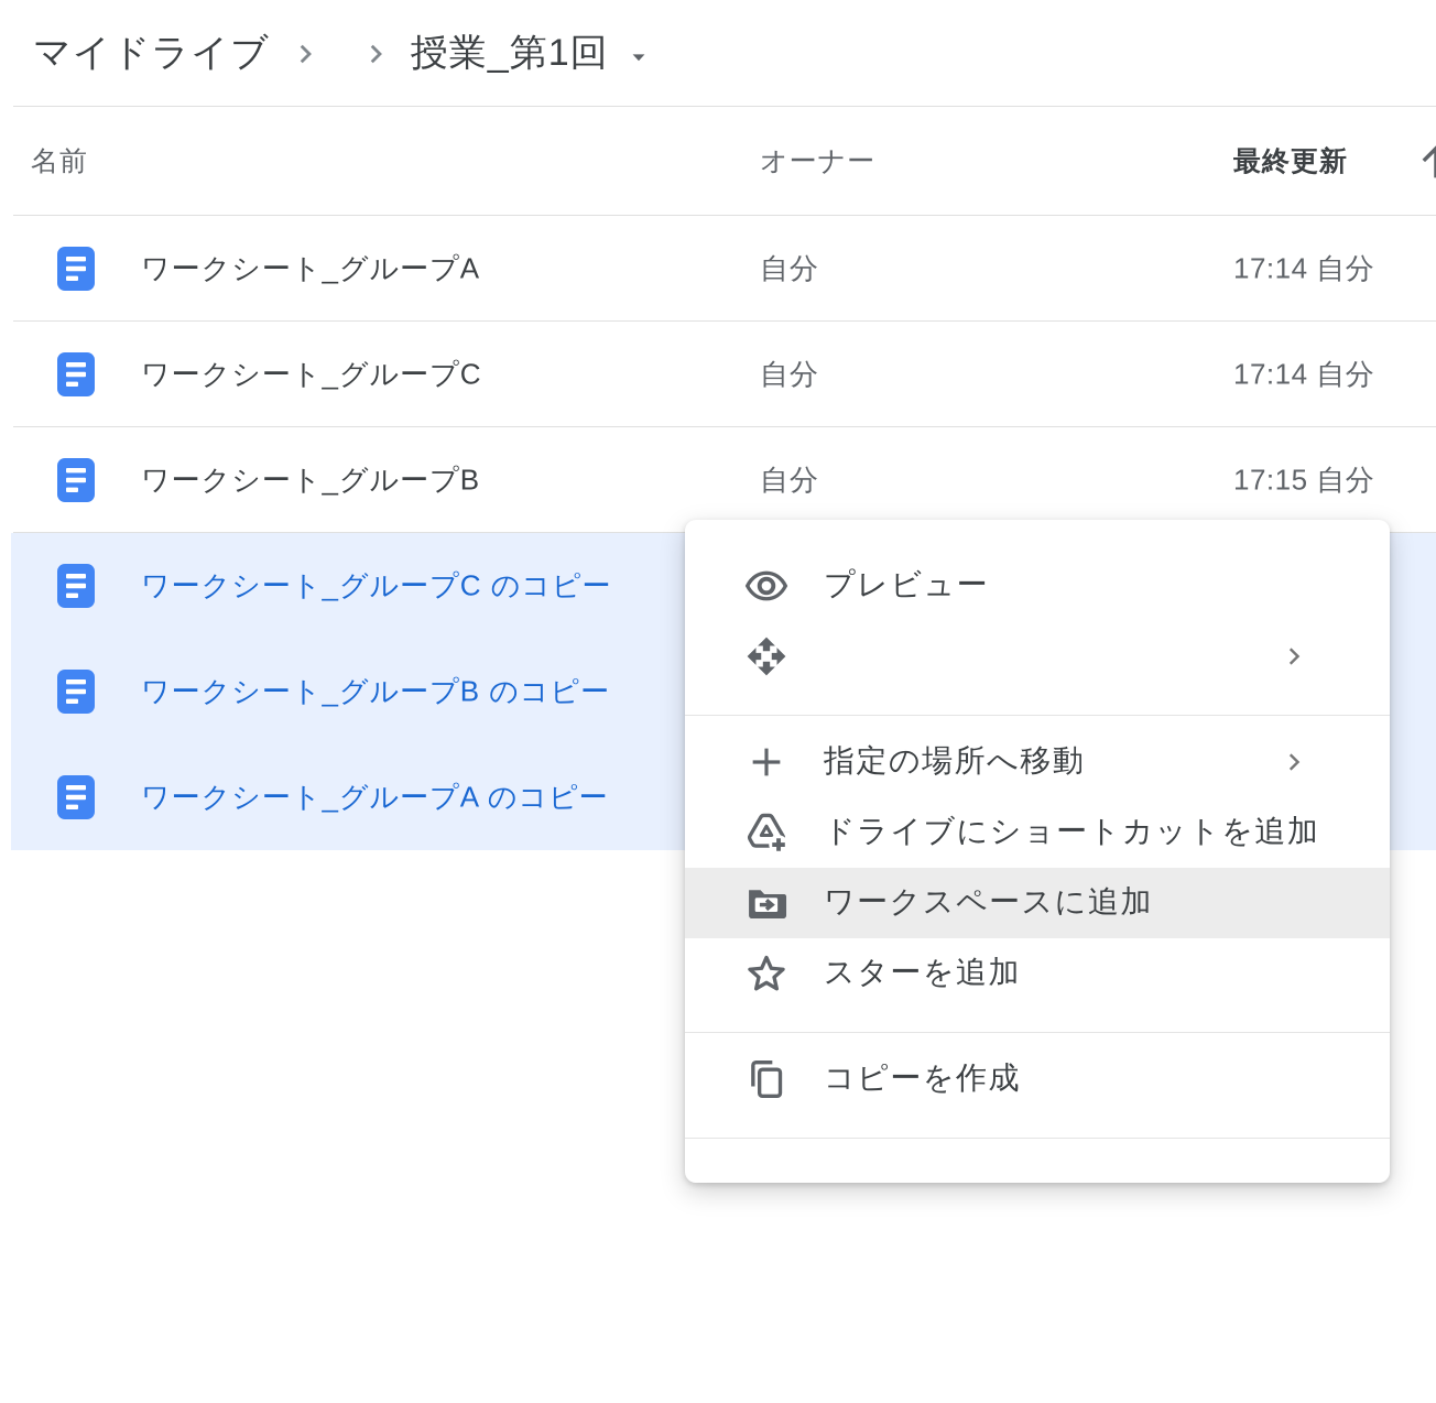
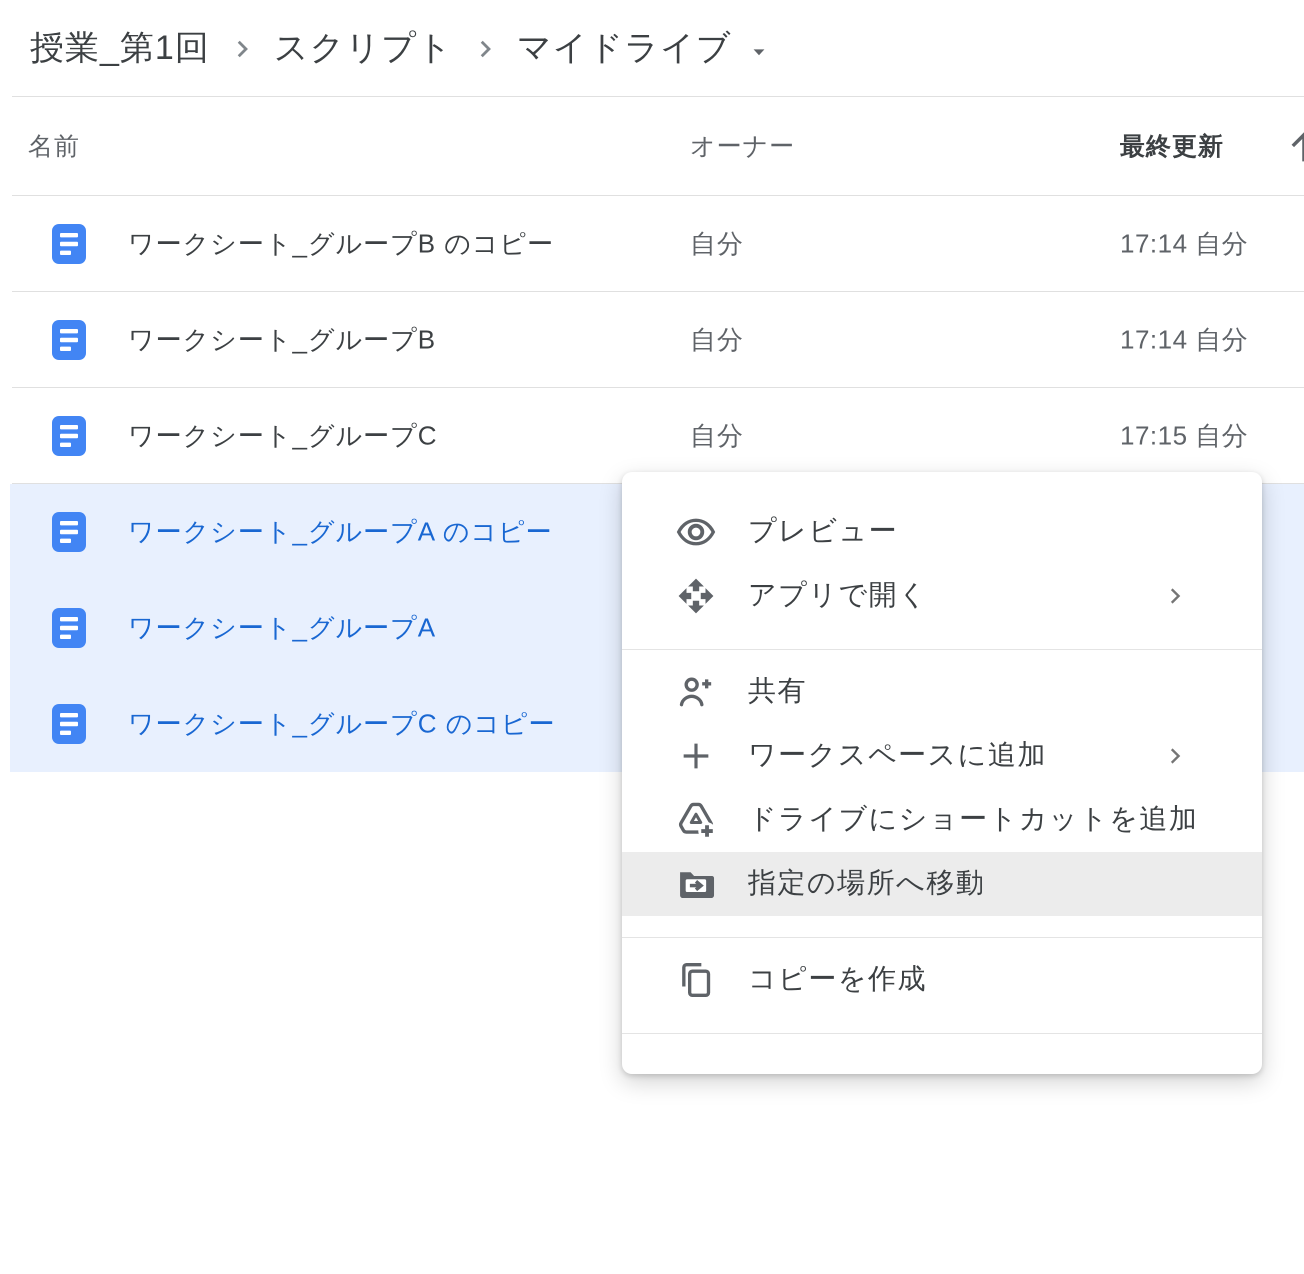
- マイドライブ
+ 授業_第1回
+ スクリプト
- 授業_第1回
+ マイドライブ
  名前
  オーナー
  最終更新
- ワークシート_グループA
+ ワークシート_グループB のコピー
  自分
  17:14 自分
- ワークシート_グループC
+ ワークシート_グループB
  自分
  17:14 自分
- ワークシート_グループB
+ ワークシート_グループC
  自分
  17:15 自分
- ワークシート_グループC のコピー
+ ワークシート_グループA のコピー
- ワークシート_グループB のコピー
+ ワークシート_グループA
- ワークシート_グループA のコピー
+ ワークシート_グループC のコピー
  プレビュー
+ アプリで開く
+ 共有
- 指定の場所へ移動
+ ワークスペースに追加
  ドライブにショートカットを追加
- ワークスペースに追加
+ 指定の場所へ移動
- スターを追加
  コピーを作成
